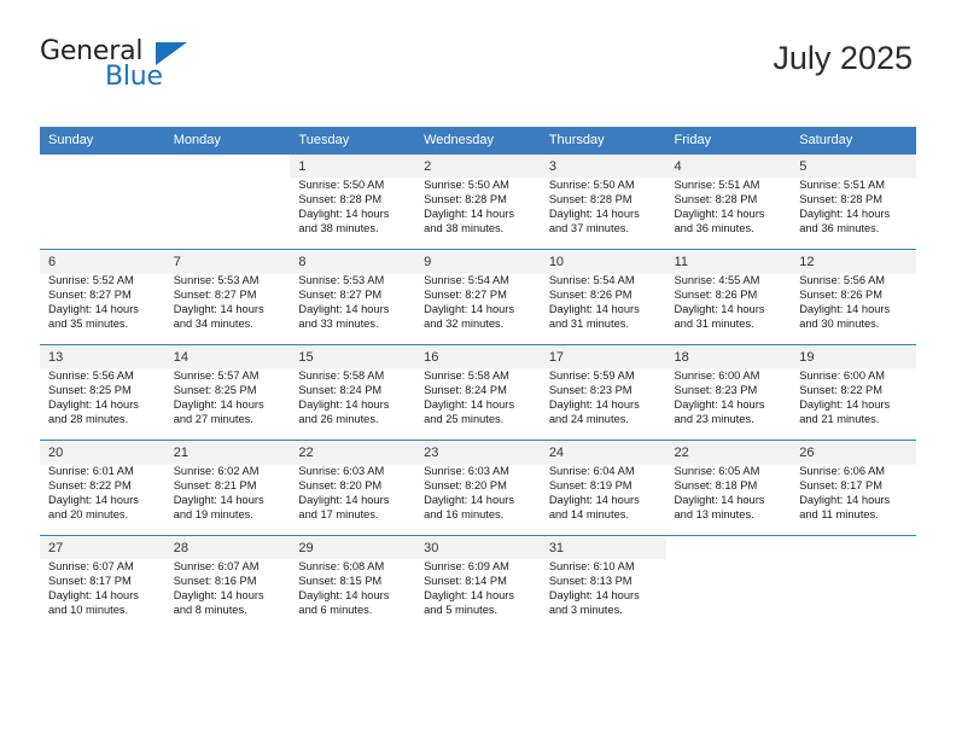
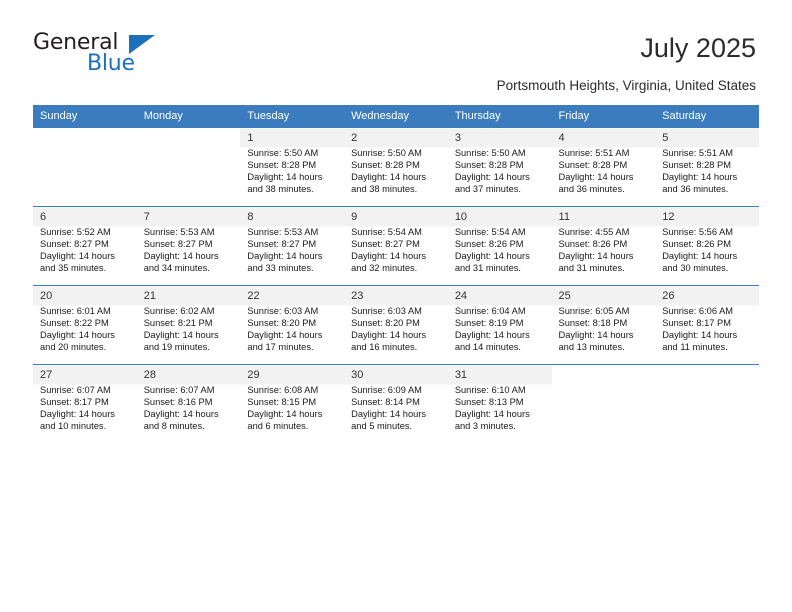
  General
  Blue
  July 2025
+ Portsmouth Heights, Virginia, United States
  Sunday	Monday	Tuesday	Wednesday	Thursday	Friday	Saturday
  		1Sunrise: 5:50 AMSunset: 8:28 PMDaylight: 14 hoursand 38 minutes.	2Sunrise: 5:50 AMSunset: 8:28 PMDaylight: 14 hoursand 38 minutes.	3Sunrise: 5:50 AMSunset: 8:28 PMDaylight: 14 hoursand 37 minutes.	4Sunrise: 5:51 AMSunset: 8:28 PMDaylight: 14 hoursand 36 minutes.	5Sunrise: 5:51 AMSunset: 8:28 PMDaylight: 14 hoursand 36 minutes.
  6Sunrise: 5:52 AMSunset: 8:27 PMDaylight: 14 hoursand 35 minutes.	7Sunrise: 5:53 AMSunset: 8:27 PMDaylight: 14 hoursand 34 minutes.	8Sunrise: 5:53 AMSunset: 8:27 PMDaylight: 14 hoursand 33 minutes.	9Sunrise: 5:54 AMSunset: 8:27 PMDaylight: 14 hoursand 32 minutes.	10Sunrise: 5:54 AMSunset: 8:26 PMDaylight: 14 hoursand 31 minutes.	11Sunrise: 4:55 AMSunset: 8:26 PMDaylight: 14 hoursand 31 minutes.	12Sunrise: 5:56 AMSunset: 8:26 PMDaylight: 14 hoursand 30 minutes.
- 13Sunrise: 5:56 AMSunset: 8:25 PMDaylight: 14 hoursand 28 minutes.	14Sunrise: 5:57 AMSunset: 8:25 PMDaylight: 14 hoursand 27 minutes.	15Sunrise: 5:58 AMSunset: 8:24 PMDaylight: 14 hoursand 26 minutes.	16Sunrise: 5:58 AMSunset: 8:24 PMDaylight: 14 hoursand 25 minutes.	17Sunrise: 5:59 AMSunset: 8:23 PMDaylight: 14 hoursand 24 minutes.	18Sunrise: 6:00 AMSunset: 8:23 PMDaylight: 14 hoursand 23 minutes.	19Sunrise: 6:00 AMSunset: 8:22 PMDaylight: 14 hoursand 21 minutes.
- 20Sunrise: 6:01 AMSunset: 8:22 PMDaylight: 14 hoursand 20 minutes.	21Sunrise: 6:02 AMSunset: 8:21 PMDaylight: 14 hoursand 19 minutes.	22Sunrise: 6:03 AMSunset: 8:20 PMDaylight: 14 hoursand 17 minutes.	23Sunrise: 6:03 AMSunset: 8:20 PMDaylight: 14 hoursand 16 minutes.	24Sunrise: 6:04 AMSunset: 8:19 PMDaylight: 14 hoursand 14 minutes.	22Sunrise: 6:05 AMSunset: 8:18 PMDaylight: 14 hoursand 13 minutes.	26Sunrise: 6:06 AMSunset: 8:17 PMDaylight: 14 hoursand 11 minutes.
+ 20Sunrise: 6:01 AMSunset: 8:22 PMDaylight: 14 hoursand 20 minutes.	21Sunrise: 6:02 AMSunset: 8:21 PMDaylight: 14 hoursand 19 minutes.	22Sunrise: 6:03 AMSunset: 8:20 PMDaylight: 14 hoursand 17 minutes.	23Sunrise: 6:03 AMSunset: 8:20 PMDaylight: 14 hoursand 16 minutes.	24Sunrise: 6:04 AMSunset: 8:19 PMDaylight: 14 hoursand 14 minutes.	25Sunrise: 6:05 AMSunset: 8:18 PMDaylight: 14 hoursand 13 minutes.	26Sunrise: 6:06 AMSunset: 8:17 PMDaylight: 14 hoursand 11 minutes.
  27Sunrise: 6:07 AMSunset: 8:17 PMDaylight: 14 hoursand 10 minutes.	28Sunrise: 6:07 AMSunset: 8:16 PMDaylight: 14 hoursand 8 minutes.	29Sunrise: 6:08 AMSunset: 8:15 PMDaylight: 14 hoursand 6 minutes.	30Sunrise: 6:09 AMSunset: 8:14 PMDaylight: 14 hoursand 5 minutes.	31Sunrise: 6:10 AMSunset: 8:13 PMDaylight: 14 hoursand 3 minutes.
